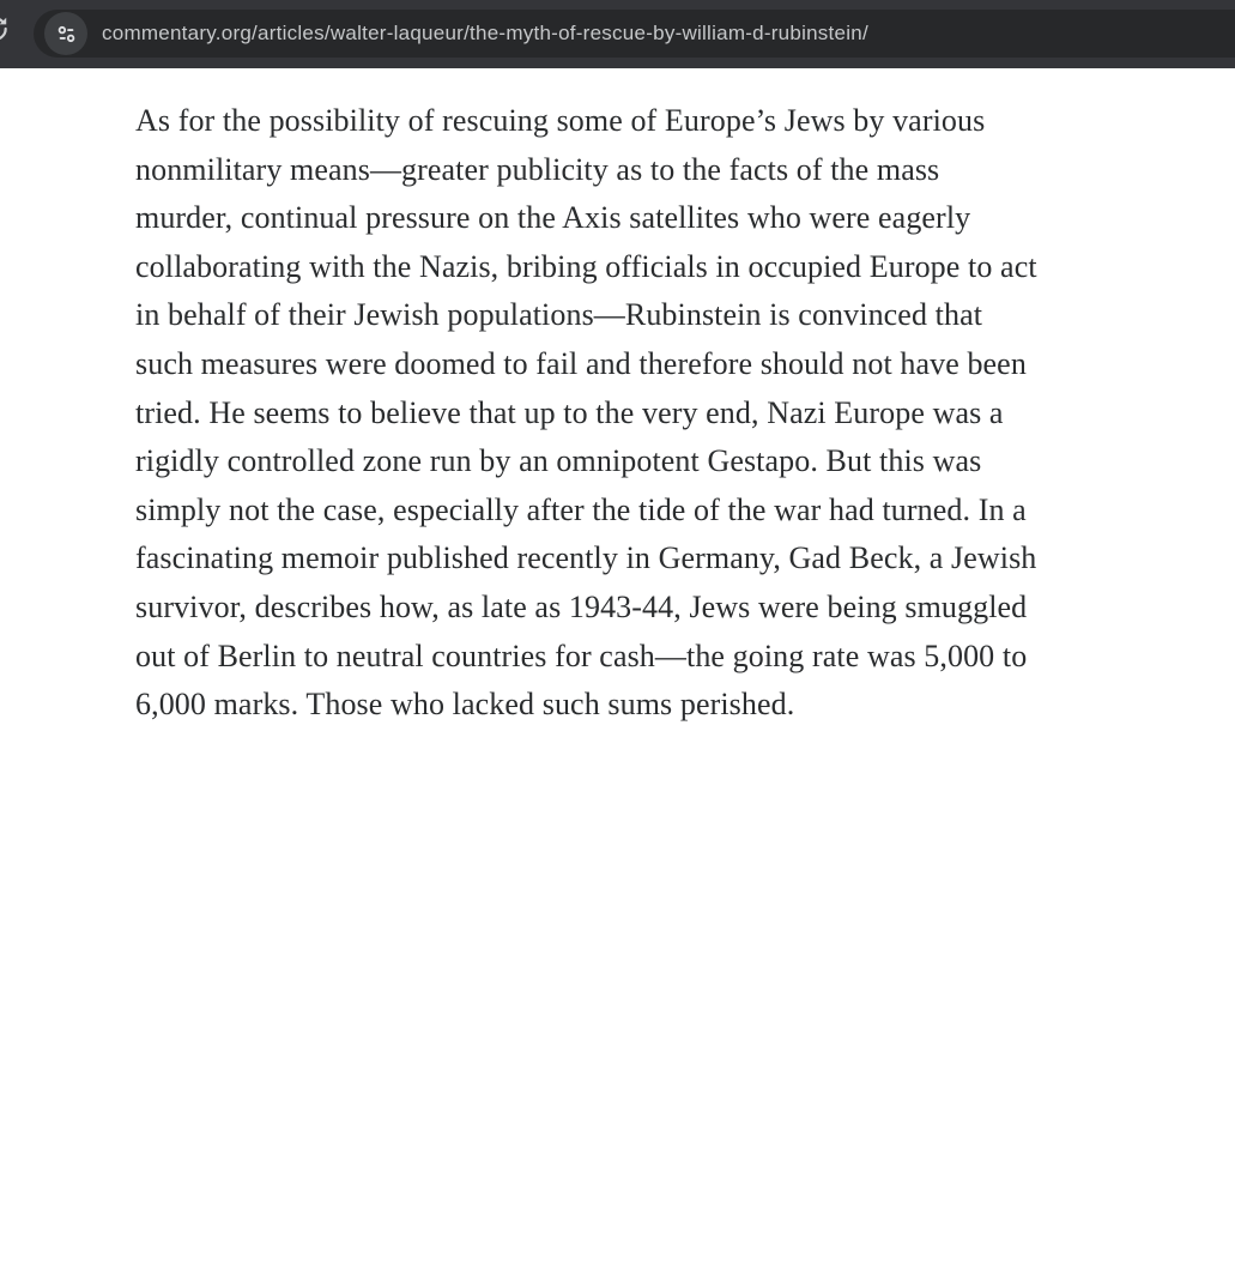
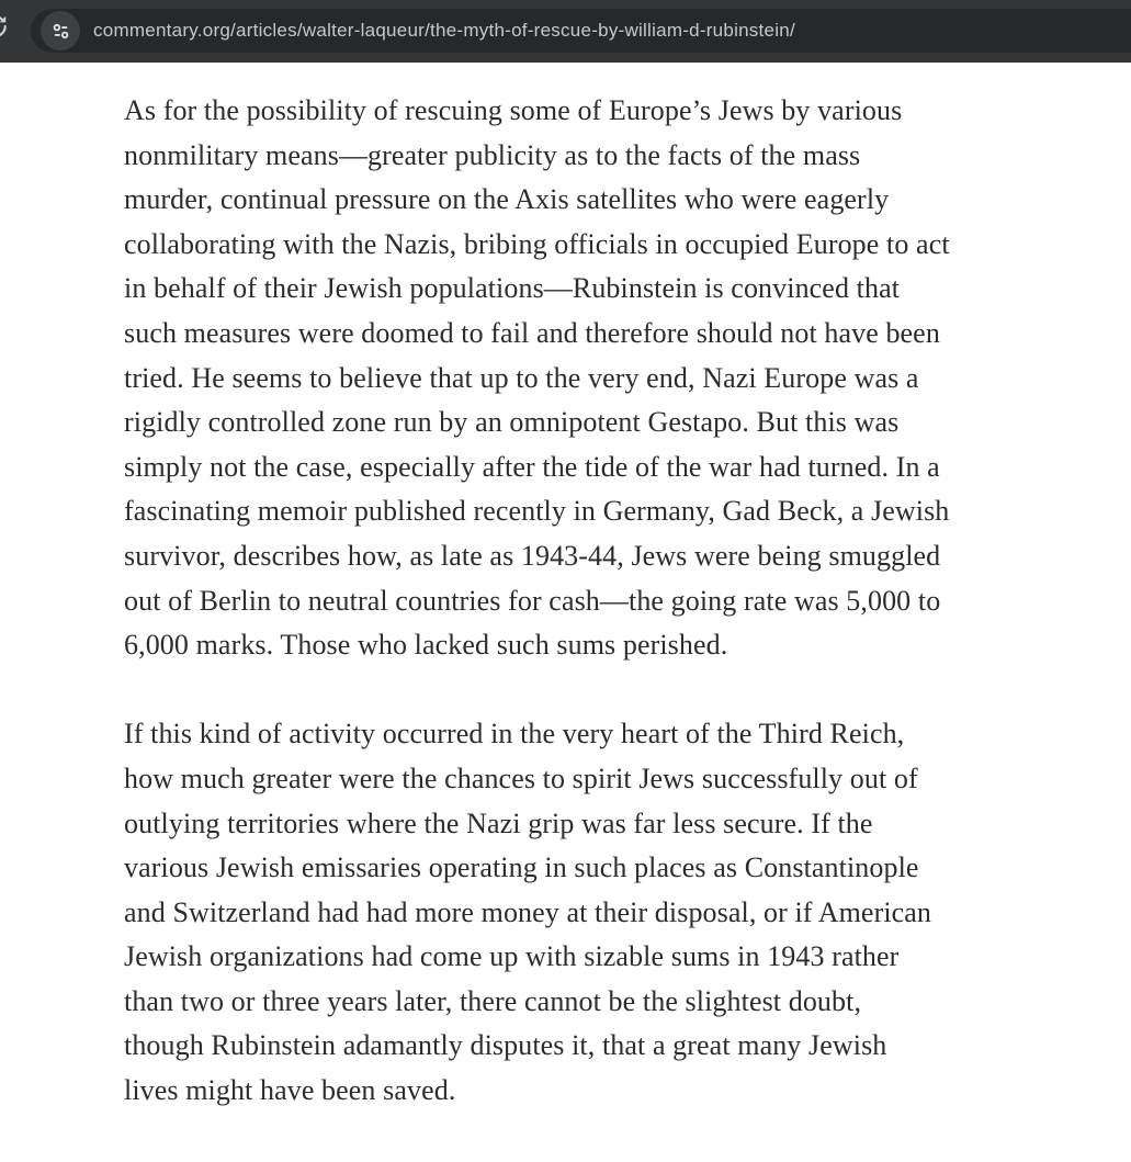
  commentary.org/articles/walter-laqueur/the-myth-of-rescue-by-william-d-rubinstein/
  As for the possibility of rescuing some of Europe’s Jews by various
  nonmilitary means—greater publicity as to the facts of the mass
  murder, continual pressure on the Axis satellites who were eagerly
  collaborating with the Nazis, bribing officials in occupied Europe to act
  in behalf of their Jewish populations—Rubinstein is convinced that
  such measures were doomed to fail and therefore should not have been
  tried. He seems to believe that up to the very end, Nazi Europe was a
  rigidly controlled zone run by an omnipotent Gestapo. But this was
  simply not the case, especially after the tide of the war had turned. In a
  fascinating memoir published recently in Germany, Gad Beck, a Jewish
  survivor, describes how, as late as 1943-44, Jews were being smuggled
  out of Berlin to neutral countries for cash—the going rate was 5,000 to
  6,000 marks. Those who lacked such sums perished.
+ If this kind of activity occurred in the very heart of the Third Reich,
+ how much greater were the chances to spirit Jews successfully out of
+ outlying territories where the Nazi grip was far less secure. If the
+ various Jewish emissaries operating in such places as Constantinople
+ and Switzerland had had more money at their disposal, or if American
+ Jewish organizations had come up with sizable sums in 1943 rather
+ than two or three years later, there cannot be the slightest doubt,
+ though Rubinstein adamantly disputes it, that a great many Jewish
+ lives might have been saved.
